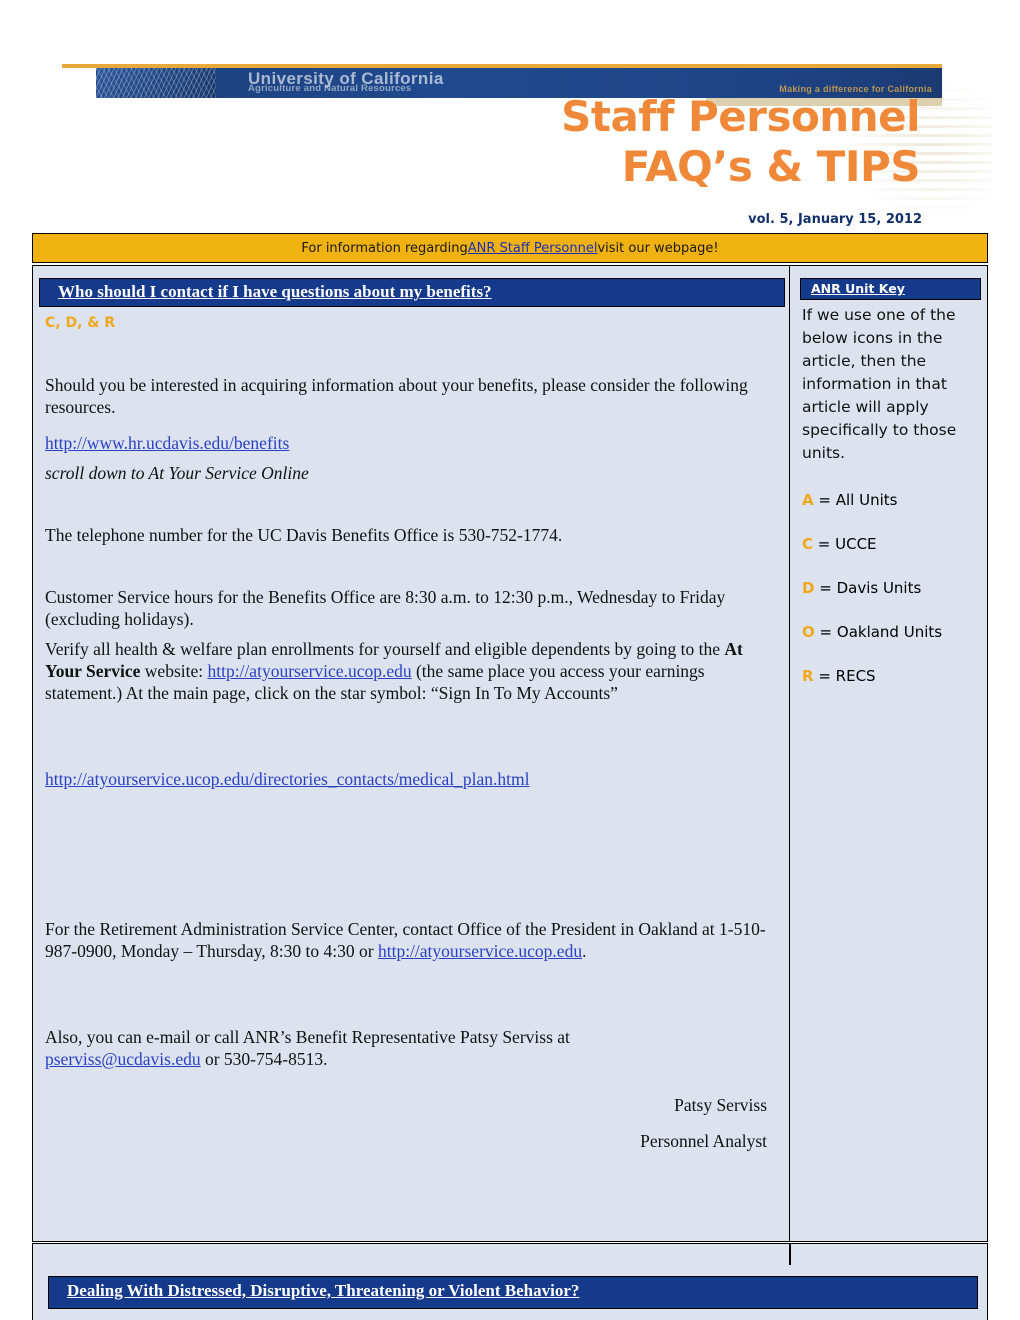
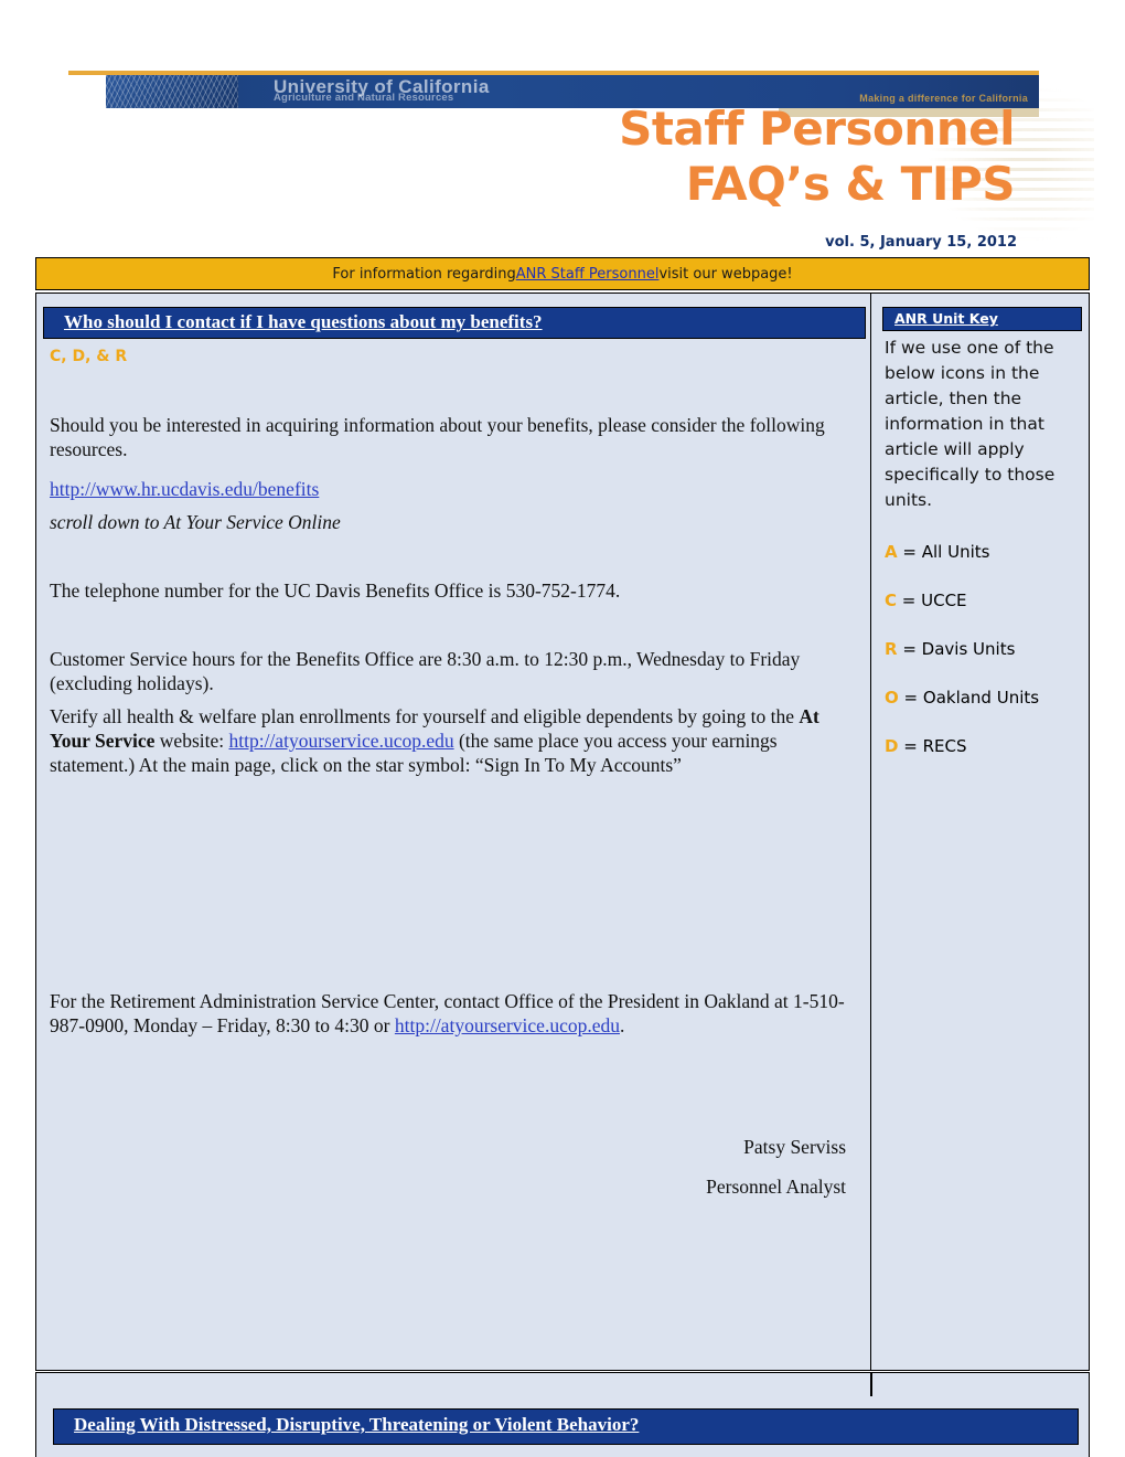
  University of California
  Agriculture and Natural Resources
  Making a difference for California
  Staff Personnel
  FAQ’s & TIPS
  vol. 5, January 15, 2012
  For information regarding
  ANR Staff Personnel
  visit our webpage!
  Who should I contact if I have questions about my benefits?
  C, D, & R
  Should you be interested in acquiring information about your benefits, please consider the following resources.
  http://www.hr.ucdavis.edu/benefits
  scroll down to At Your Service Online
  The telephone number for the UC Davis Benefits Office is 530-752-1774.
  Customer Service hours for the Benefits Office are 8:30 a.m. to 12:30 p.m., Wednesday to Friday (excluding holidays).
  Verify all health & welfare plan enrollments for yourself and eligible dependents by going to the At Your Service website: http://atyourservice.ucop.edu (the same place you access your earnings statement.) At the main page, click on the star symbol: “Sign In To My Accounts”
- http://atyourservice.ucop.edu/directories_contacts/medical_plan.html
- For the Retirement Administration Service Center, contact Office of the President in Oakland at 1-510-987-0900, Monday – Thursday, 8:30 to 4:30 or http://atyourservice.ucop.edu.
+ For the Retirement Administration Service Center, contact Office of the President in Oakland at 1-510-987-0900, Monday – Friday, 8:30 to 4:30 or http://atyourservice.ucop.edu.
- Also, you can e-mail or call ANR’s Benefit Representative Patsy Serviss at
- pserviss@ucdavis.edu or 530-754-8513.
  Patsy Serviss
  Personnel Analyst
  ANR Unit Key
  If we use one of the below icons in the article, then the information in that article will apply specifically to those units.
  A = All Units
  C = UCCE
- D = Davis Units
+ R = Davis Units
  O = Oakland Units
- R = RECS
+ D = RECS
  Dealing With Distressed, Disruptive, Threatening or Violent Behavior?
